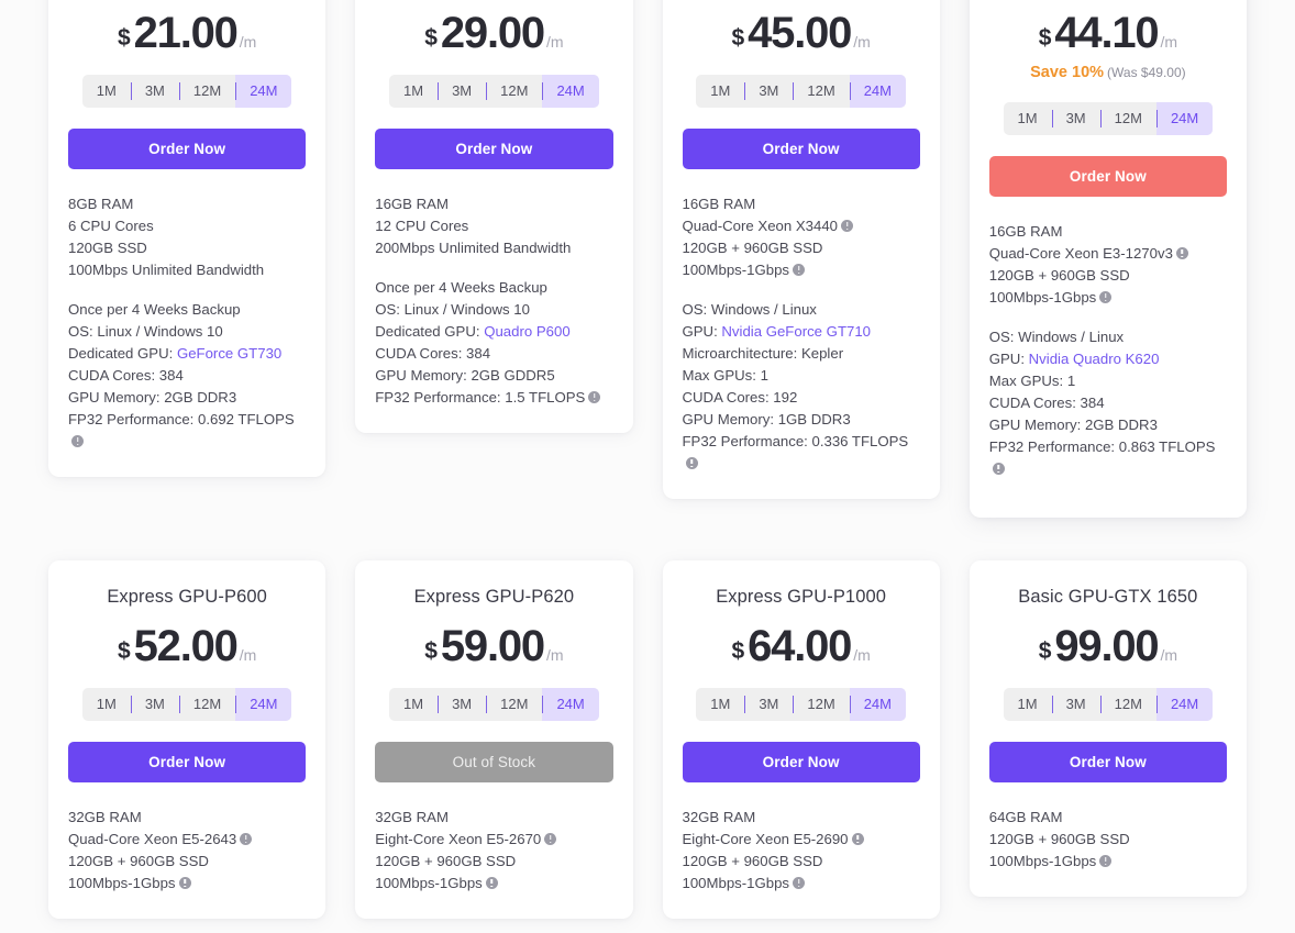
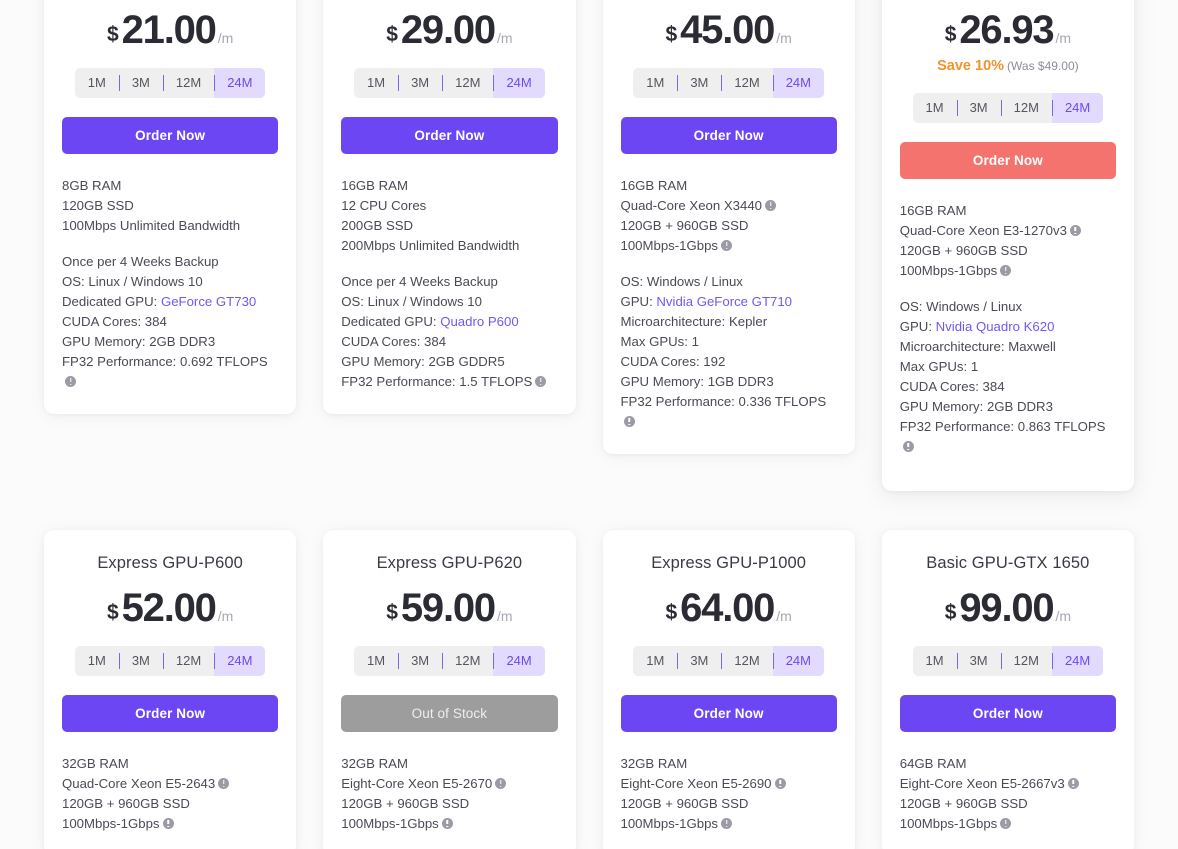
  $
  21.00
  /m
  1M
  3M
  12M
  24M
  Order Now
  8GB RAM
- 6 CPU Cores
  120GB SSD
  100Mbps Unlimited Bandwidth
  Once per 4 Weeks Backup
  OS: Linux / Windows 10
  Dedicated GPU: GeForce GT730
  CUDA Cores: 384
  GPU Memory: 2GB DDR3
  FP32 Performance: 0.692 TFLOPS
  $
  29.00
  /m
  1M
  3M
  12M
  24M
  Order Now
  16GB RAM
  12 CPU Cores
+ 200GB SSD
  200Mbps Unlimited Bandwidth
  Once per 4 Weeks Backup
  OS: Linux / Windows 10
  Dedicated GPU: Quadro P600
  CUDA Cores: 384
  GPU Memory: 2GB GDDR5
  FP32 Performance: 1.5 TFLOPS
  $
  45.00
  /m
  1M
  3M
  12M
  24M
  Order Now
  16GB RAM
  Quad-Core Xeon X3440
  120GB + 960GB SSD
  100Mbps-1Gbps
  OS: Windows / Linux
  GPU: Nvidia GeForce GT710
  Microarchitecture: Kepler
  Max GPUs: 1
  CUDA Cores: 192
  GPU Memory: 1GB DDR3
  FP32 Performance: 0.336 TFLOPS
  $
- 44.10
+ 26.93
  /m
  Save 10% (Was $49.00)
  1M
  3M
  12M
  24M
  Order Now
  16GB RAM
  Quad-Core Xeon E3-1270v3
  120GB + 960GB SSD
  100Mbps-1Gbps
  OS: Windows / Linux
  GPU: Nvidia Quadro K620
+ Microarchitecture: Maxwell
  Max GPUs: 1
  CUDA Cores: 384
  GPU Memory: 2GB DDR3
  FP32 Performance: 0.863 TFLOPS
  Express GPU-P600
  $
  52.00
  /m
  1M
  3M
  12M
  24M
  Order Now
  32GB RAM
  Quad-Core Xeon E5-2643
  120GB + 960GB SSD
  100Mbps-1Gbps
  Express GPU-P620
  $
  59.00
  /m
  1M
  3M
  12M
  24M
  Out of Stock
  32GB RAM
  Eight-Core Xeon E5-2670
  120GB + 960GB SSD
  100Mbps-1Gbps
  Express GPU-P1000
  $
  64.00
  /m
  1M
  3M
  12M
  24M
  Order Now
  32GB RAM
  Eight-Core Xeon E5-2690
  120GB + 960GB SSD
  100Mbps-1Gbps
  Basic GPU-GTX 1650
  $
  99.00
  /m
  1M
  3M
  12M
  24M
  Order Now
  64GB RAM
+ Eight-Core Xeon E5-2667v3
  120GB + 960GB SSD
  100Mbps-1Gbps
